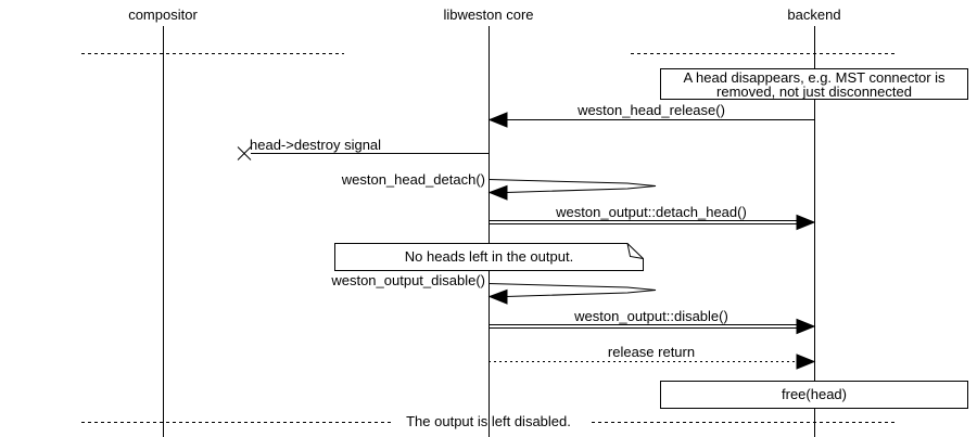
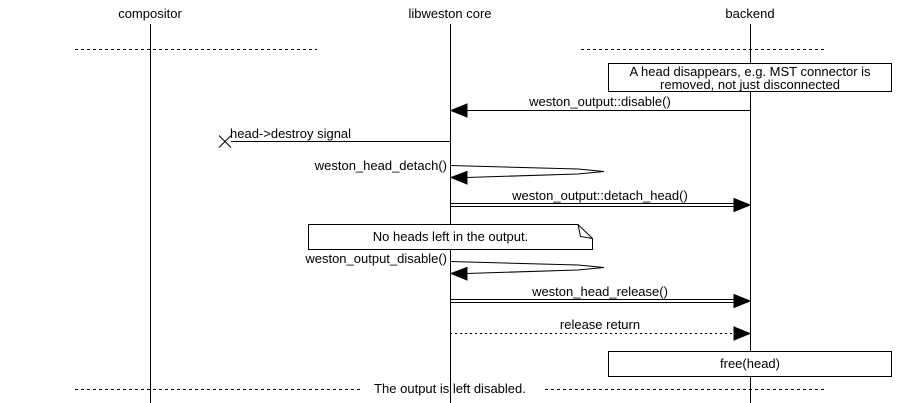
  compositor
  libweston core
  backend
  The output is left disabled.
  A head disappears, e.g. MST connector is removed, not just disconnected
- weston_head_release()
+ weston_output::disable()
  head->destroy signal
  weston_head_detach()
  weston_output::detach_head()
  weston_output_disable()
- weston_output::disable()
+ weston_head_release()
  release return
  No heads left in the output.
  free(head)
